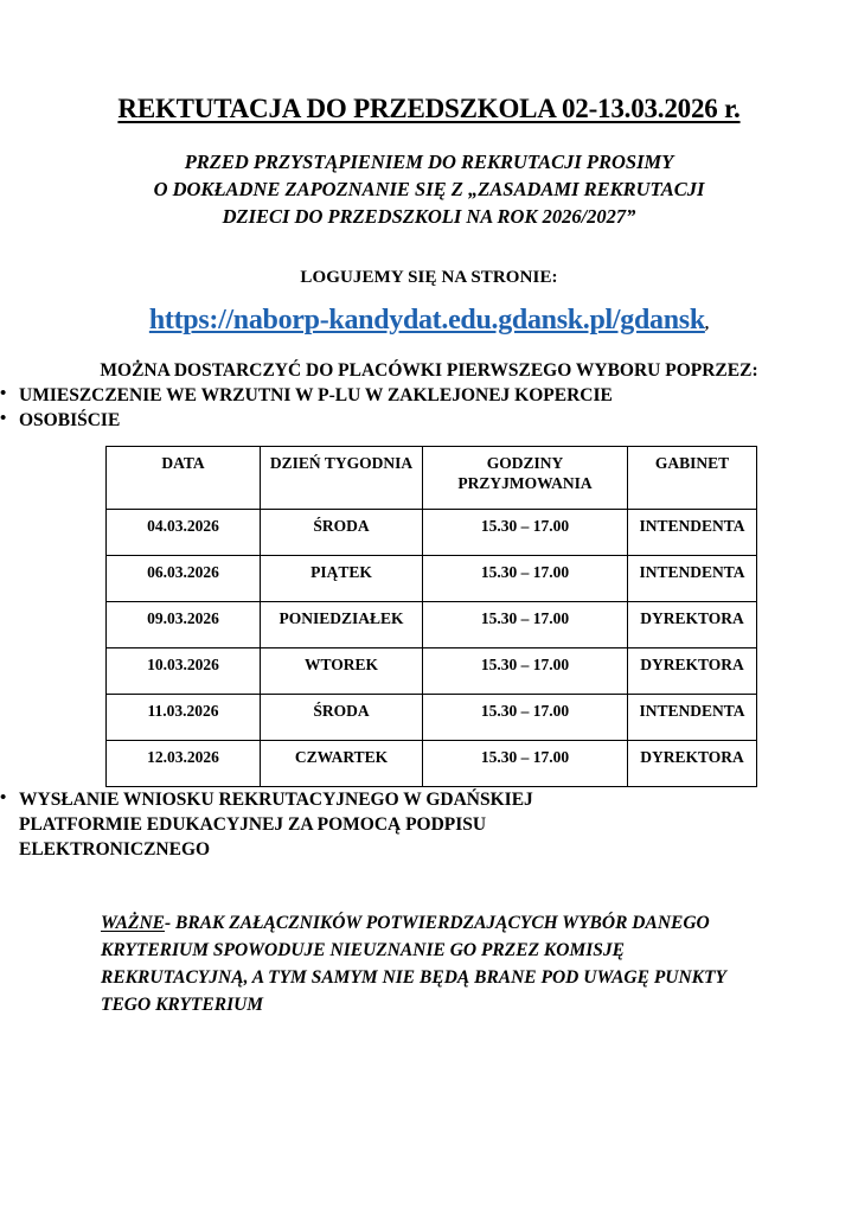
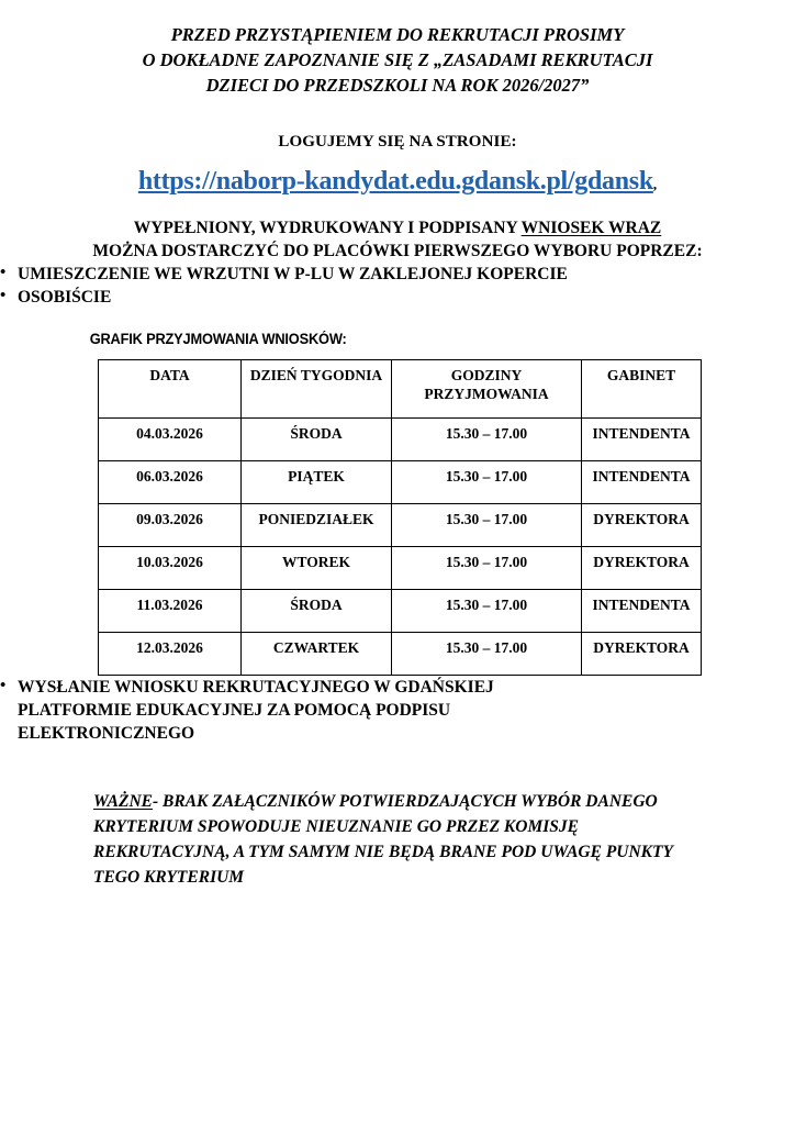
- REKTUTACJA DO PRZEDSZKOLA 02-13.03.2026 r.
  PRZED PRZYSTĄPIENIEM DO REKRUTACJI PROSIMY
  O DOKŁADNE ZAPOZNANIE SIĘ Z „ZASADAMI REKRUTACJI
  DZIECI DO PRZEDSZKOLI NA ROK 2026/2027”
  LOGUJEMY SIĘ NA STRONIE:
  https://naborp-kandydat.edu.gdansk.pl/gdansk,
+ WYPEŁNIONY, WYDRUKOWANY I PODPISANY WNIOSEK WRAZ
  MOŻNA DOSTARCZYĆ DO PLACÓWKI PIERWSZEGO WYBORU POPRZEZ:
  UMIESZCZENIE WE WRZUTNI W P-LU W ZAKLEJONEJ KOPERCIE
  OSOBIŚCIE
+ GRAFIK PRZYJMOWANIA WNIOSKÓW:
  DATA	DZIEŃ TYGODNIA	GODZINY PRZYJMOWANIA	GABINET
  04.03.2026	ŚRODA	15.30 – 17.00	INTENDENTA
  06.03.2026	PIĄTEK	15.30 – 17.00	INTENDENTA
  09.03.2026	PONIEDZIAŁEK	15.30 – 17.00	DYREKTORA
  10.03.2026	WTOREK	15.30 – 17.00	DYREKTORA
  11.03.2026	ŚRODA	15.30 – 17.00	INTENDENTA
  12.03.2026	CZWARTEK	15.30 – 17.00	DYREKTORA
  WYSŁANIE WNIOSKU REKRUTACYJNEGO W GDAŃSKIEJ PLATFORMIE EDUKACYJNEJ ZA POMOCĄ PODPISU ELEKTRONICZNEGO
  WAŻNE- BRAK ZAŁĄCZNIKÓW POTWIERDZAJĄCYCH WYBÓR DANEGO
  KRYTERIUM SPOWODUJE NIEUZNANIE GO PRZEZ KOMISJĘ
  REKRUTACYJNĄ, A TYM SAMYM NIE BĘDĄ BRANE POD UWAGĘ PUNKTY
  TEGO KRYTERIUM
